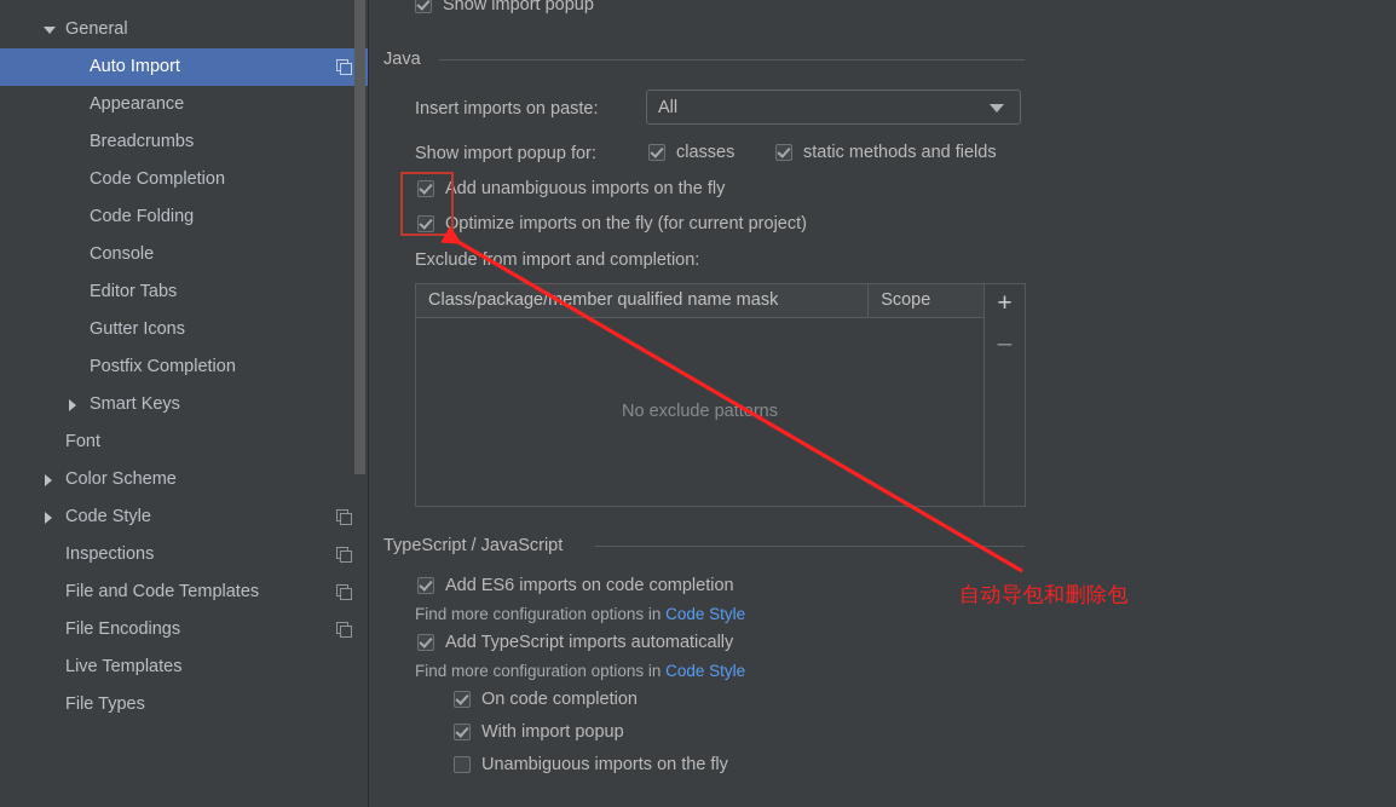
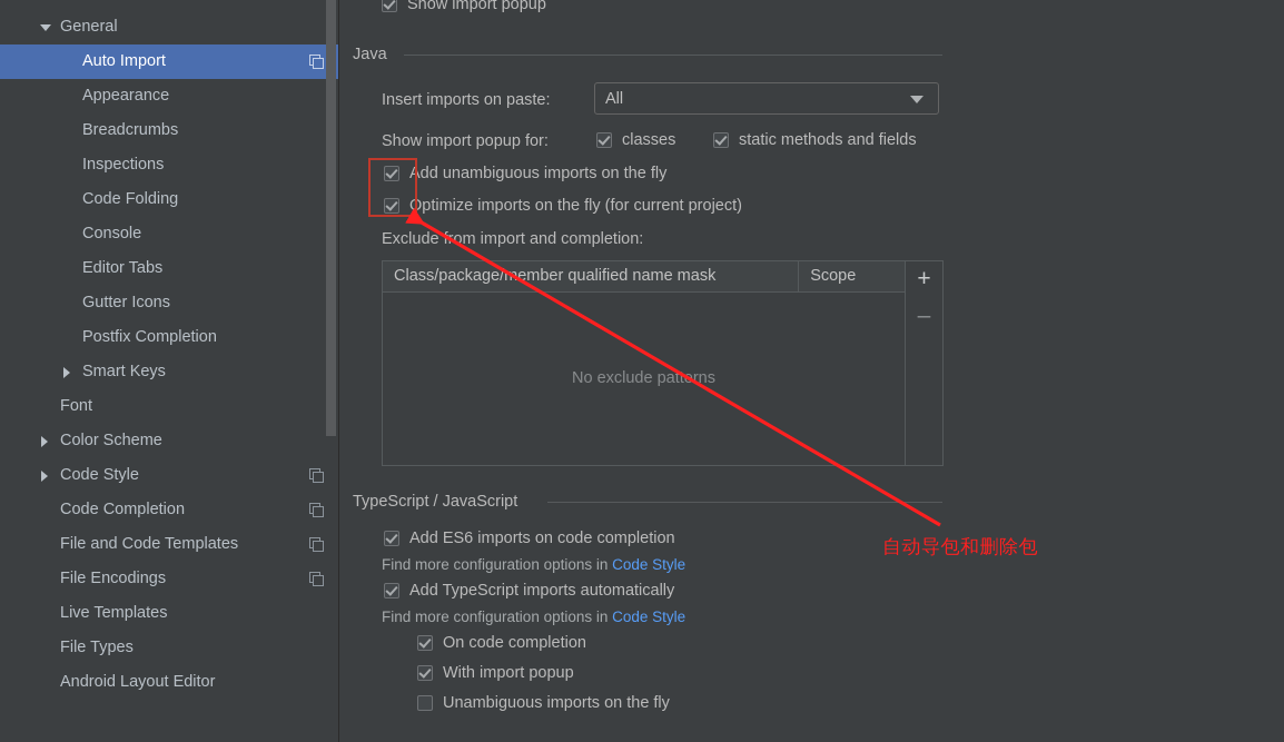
  General
  Auto Import
  Appearance
  Breadcrumbs
- Code Completion
+ Inspections
  Code Folding
  Console
  Editor Tabs
  Gutter Icons
  Postfix Completion
  Smart Keys
  Font
  Color Scheme
  Code Style
- Inspections
+ Code Completion
  File and Code Templates
  File Encodings
  Live Templates
  File Types
+ Android Layout Editor
  Show import popup
  Java
  Insert imports on paste:
  All
  Show import popup for:
  classes
  static methods and fields
  Add unambiguous imports on the fly
  Optimize imports on the fly (for current project)
  Exclude fom import and completion:
  Class/package/ember qualified name mask
  Scope
  No exclude pattrns
  +
  –
  TypeScript / JavaScript
  Add ES6 imports on code completion
  Find more configuration options in Code Style
  Add TypeScript imports automatically
  Find more configuration options in Code Style
  On code completion
  With import popup
  Unambiguous imports on the fly
  自动导包和删除包
